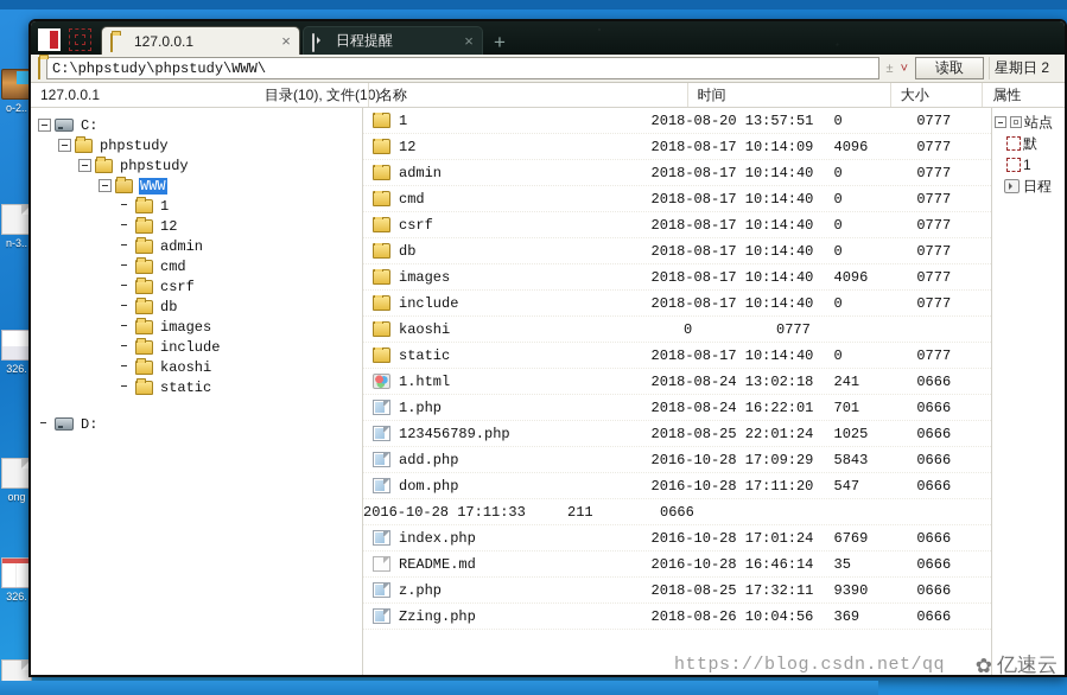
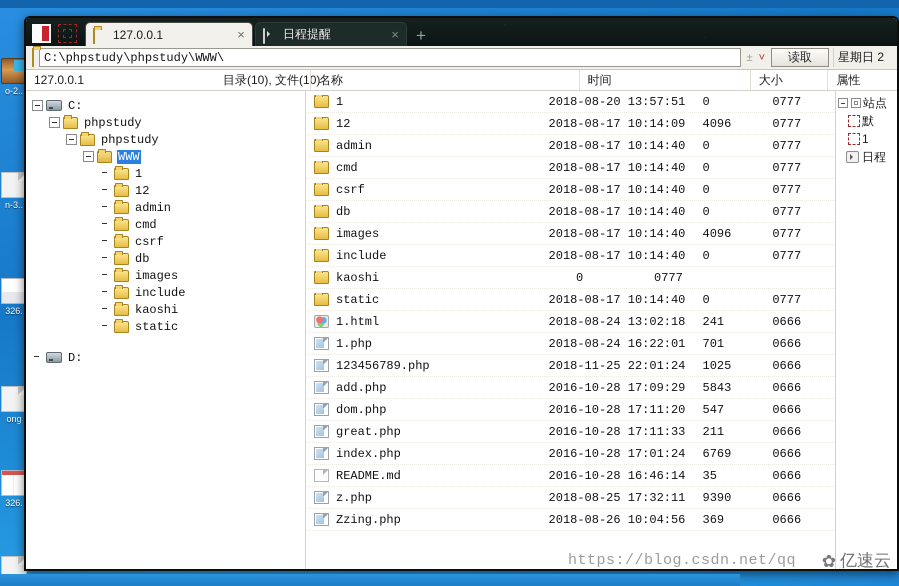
  o-2..
  n-3..
  326.
  ong
  326.
  127.0.0.1
  ×
  日程提醒
  ×
  +
  C:\phpstudy\phpstudy\WWW\
  ±
  ˅
  读取
  星期日 2
  127.0.0.1
  目录(10), 文件(1
  名称
  时间
  大小
  属性
  C:
  phpstudy
  phpstudy
  WWW
  1
  12
  admin
  cmd
  csrf
  db
  images
  include
  kaoshi
  static
  D:
  1
  2018-08-20 13:57:51
  0
  0777
  12
  2018-08-17 10:14:09
  4096
  0777
  admin
  2018-08-17 10:14:40
  0
  0777
  cmd
  2018-08-17 10:14:40
  0
  0777
  csrf
  2018-08-17 10:14:40
  0
  0777
  db
  2018-08-17 10:14:40
  0
  0777
  images
  2018-08-17 10:14:40
  4096
  0777
  include
  2018-08-17 10:14:40
  0
  0777
  kaoshi
  0
  0777
  static
  2018-08-17 10:14:40
  0
  0777
  1.html
  2018-08-24 13:02:18
  241
  0666
  1.php
  2018-08-24 16:22:01
  701
  0666
  123456789.php
- 2018-08-25 22:01:24
+ 2018-11-25 22:01:24
  1025
  0666
  add.php
  2016-10-28 17:09:29
  5843
  0666
  dom.php
  2016-10-28 17:11:20
  547
  0666
+ great.php
  2016-10-28 17:11:33
  211
  0666
  index.php
  2016-10-28 17:01:24
  6769
  0666
  README.md
  2016-10-28 16:46:14
  35
  0666
  z.php
  2018-08-25 17:32:11
  9390
  0666
  Zzing.php
  2018-08-26 10:04:56
  369
  0666
  站点
  默
  1
  日程
  https://blog.csdn.net/qq
  ✿
  亿速云
